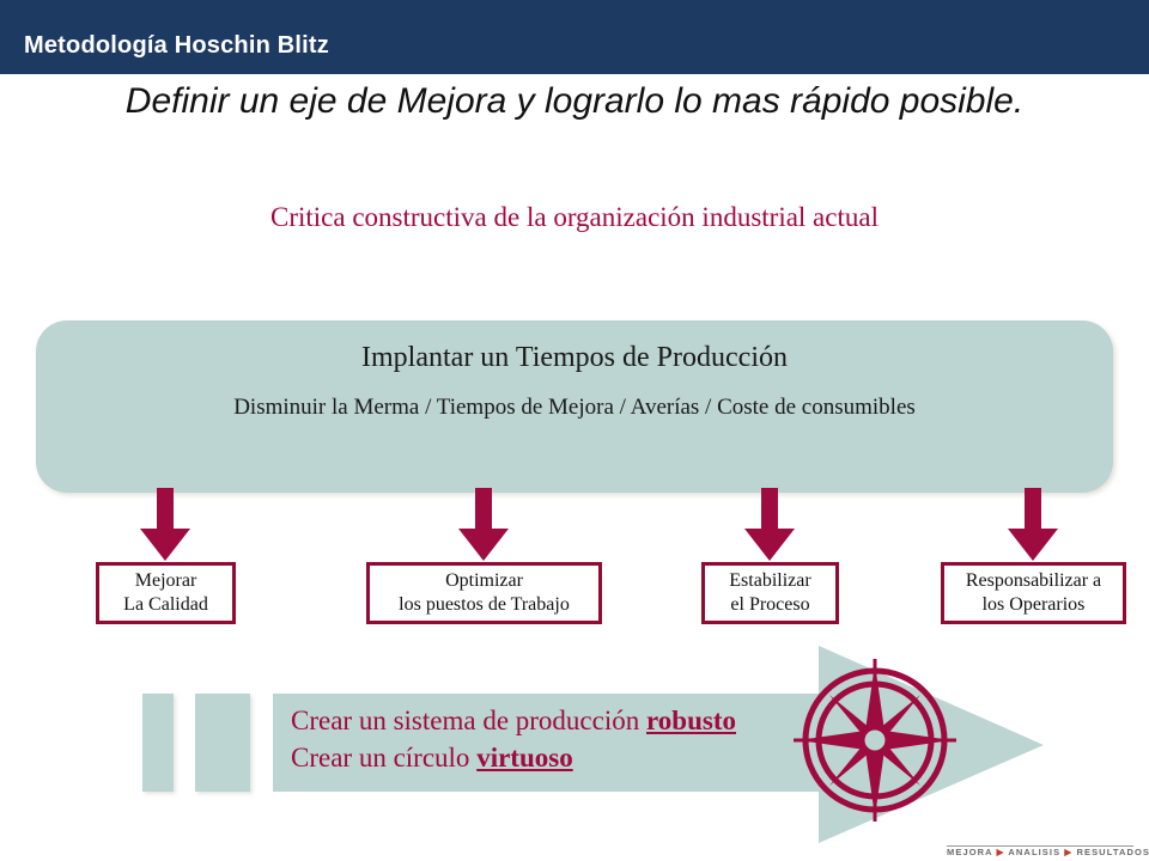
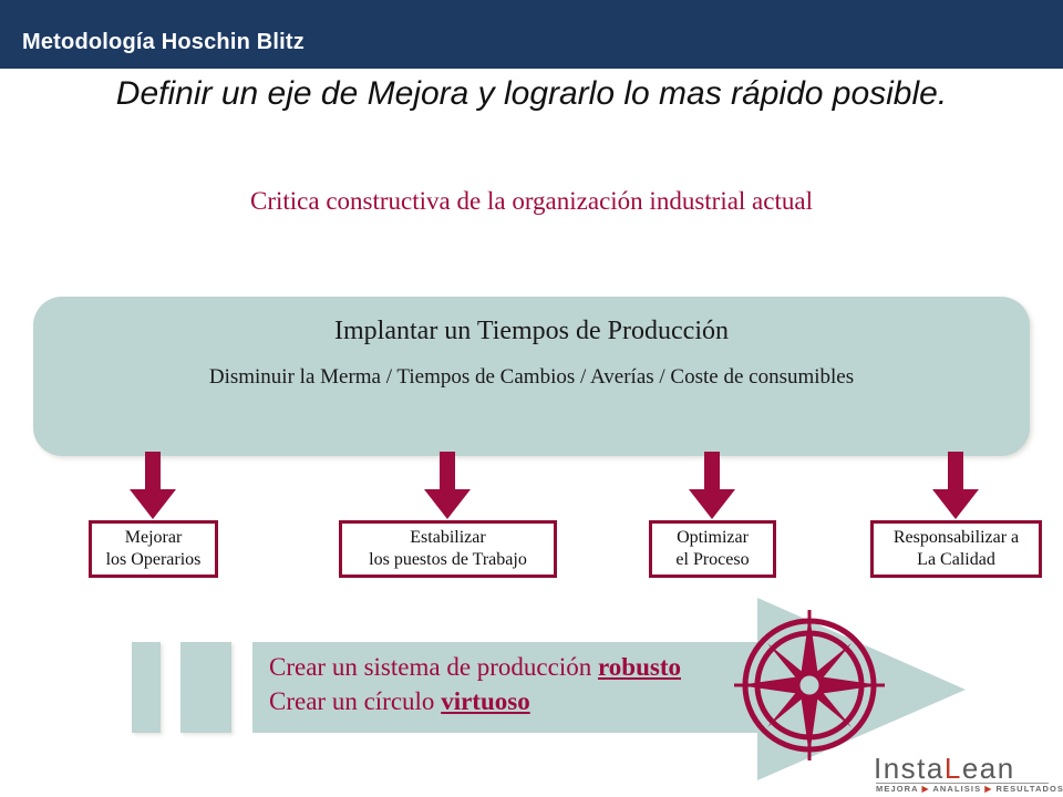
  Metodología Hoschin Blitz
  Definir un eje de Mejora y lograrlo lo mas rápido posible.
  Critica constructiva de la organización industrial actual
  Implantar un Tiempos de Producción
- Disminuir la Merma / Tiempos de Mejora / Averías / Coste de consumibles
+ Disminuir la Merma / Tiempos de Cambios / Averías / Coste de consumibles
  Mejorar
- La Calidad
+ los Operarios
- Optimizar
+ Estabilizar
  los puestos de Trabajo
- Estabilizar
+ Optimizar
  el Proceso
  Responsabilizar a
- los Operarios
+ La Calidad
  Crear un sistema de producción robusto
  Crear un círculo virtuoso
+ InstaLean
  MEJORA ▶ ANALISIS ▶ RESULTADOS
